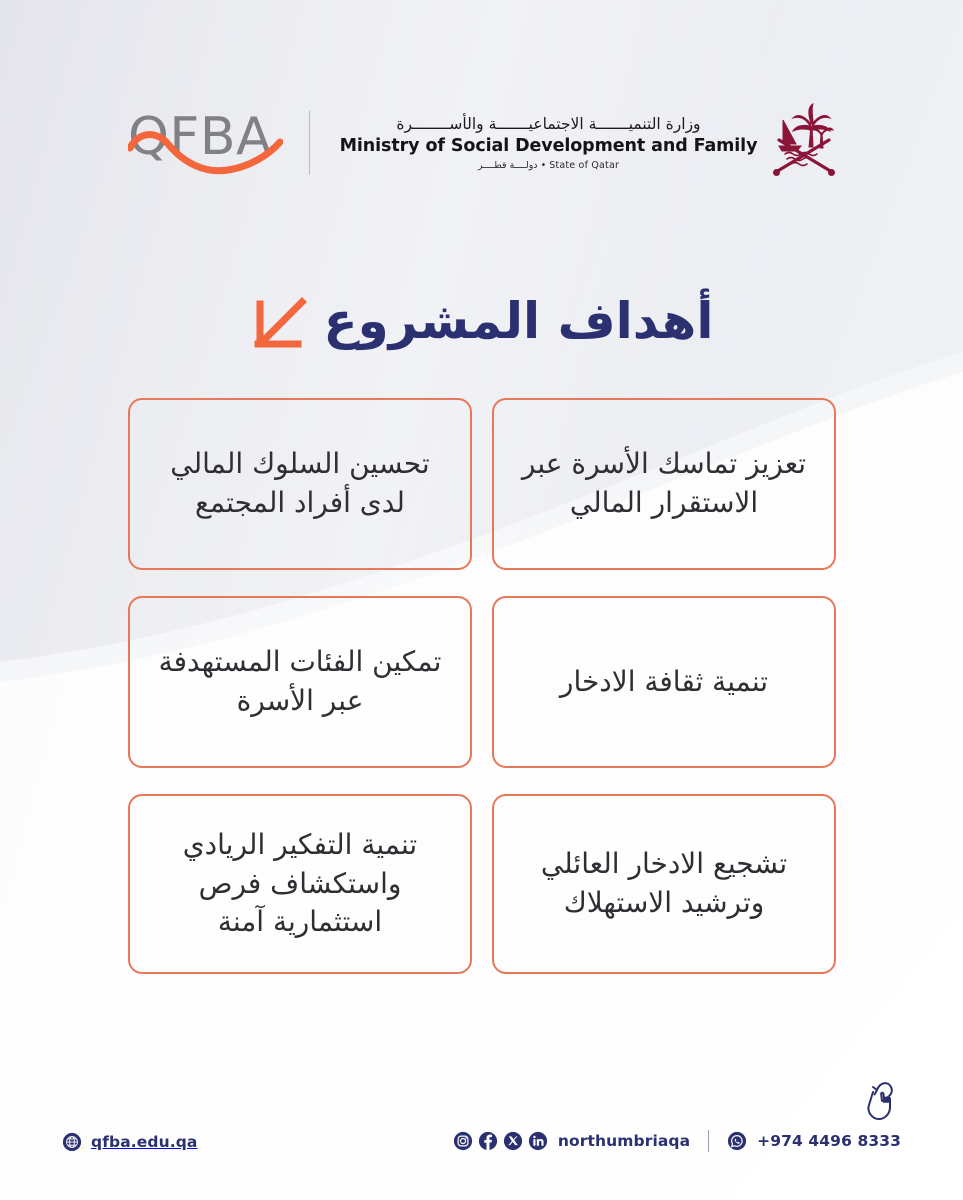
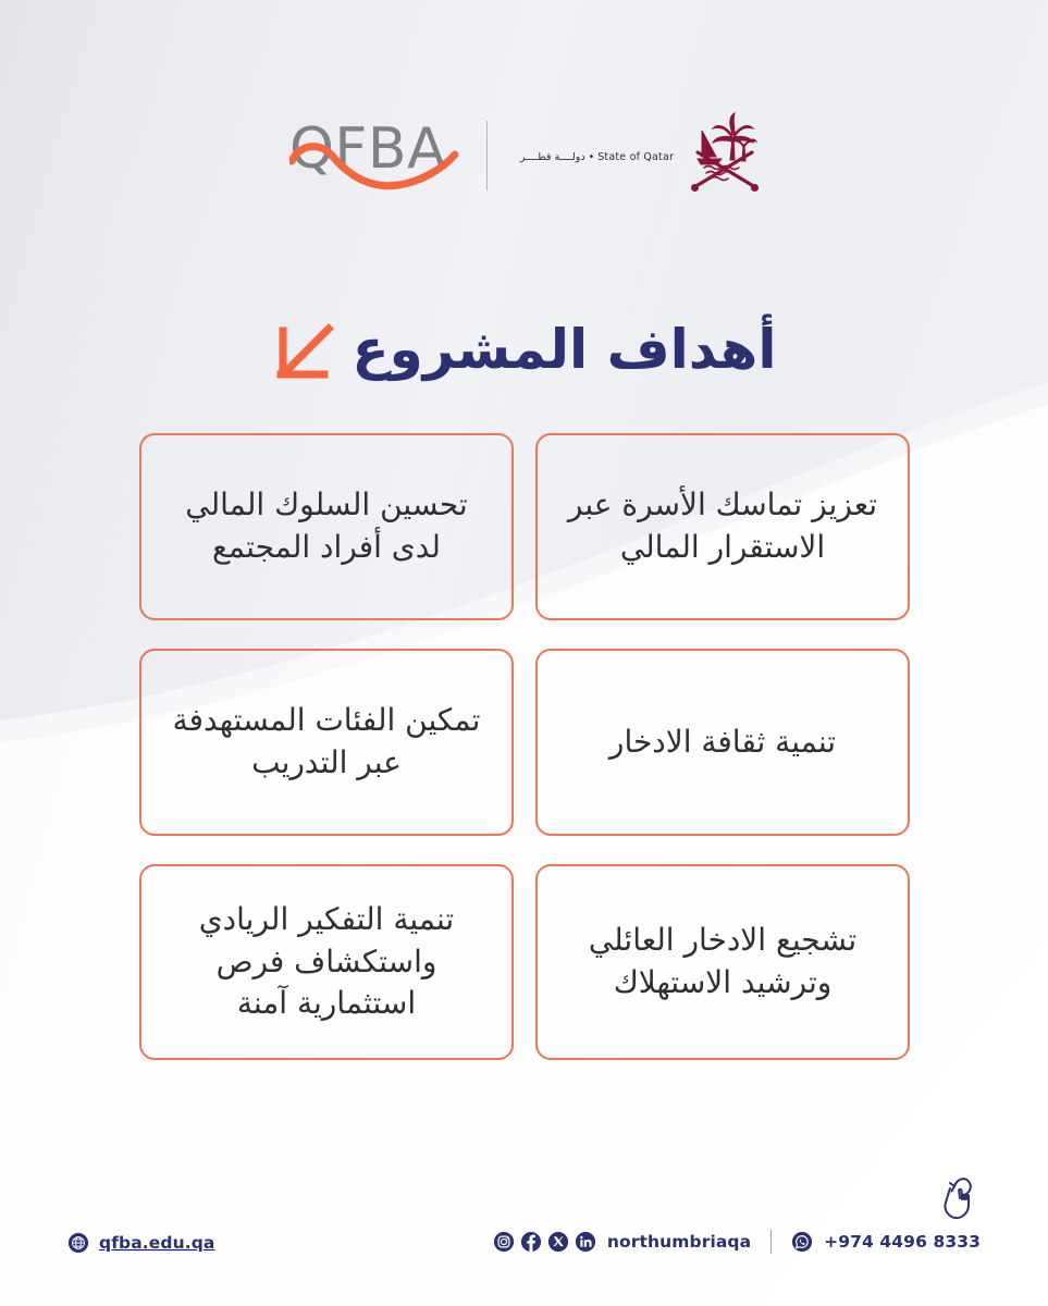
  FBA
- وزارة التنميـــــــة الاجتماعيـــــــة والأســــــــرة
- Ministry of Social Development and Family
  دولــــة قطــــر • State of Qatar
  أهداف المشروع
  تعزيز تماسك الأسرة عبر الاستقرار المالي
  تحسين السلوك المالي لدى أفراد المجتمع
  تنمية ثقافة الادخار
- تمكين الفئات المستهدفة عبر الأسرة
+ تمكين الفئات المستهدفة عبر التدريب
  تشجيع الادخار العائلي وترشيد الاستهلاك
  تنمية التفكير الريادي واستكشاف فرص استثمارية آمنة
  qfba.edu.qa
  northumbriaqa
  +974 4496 8333
